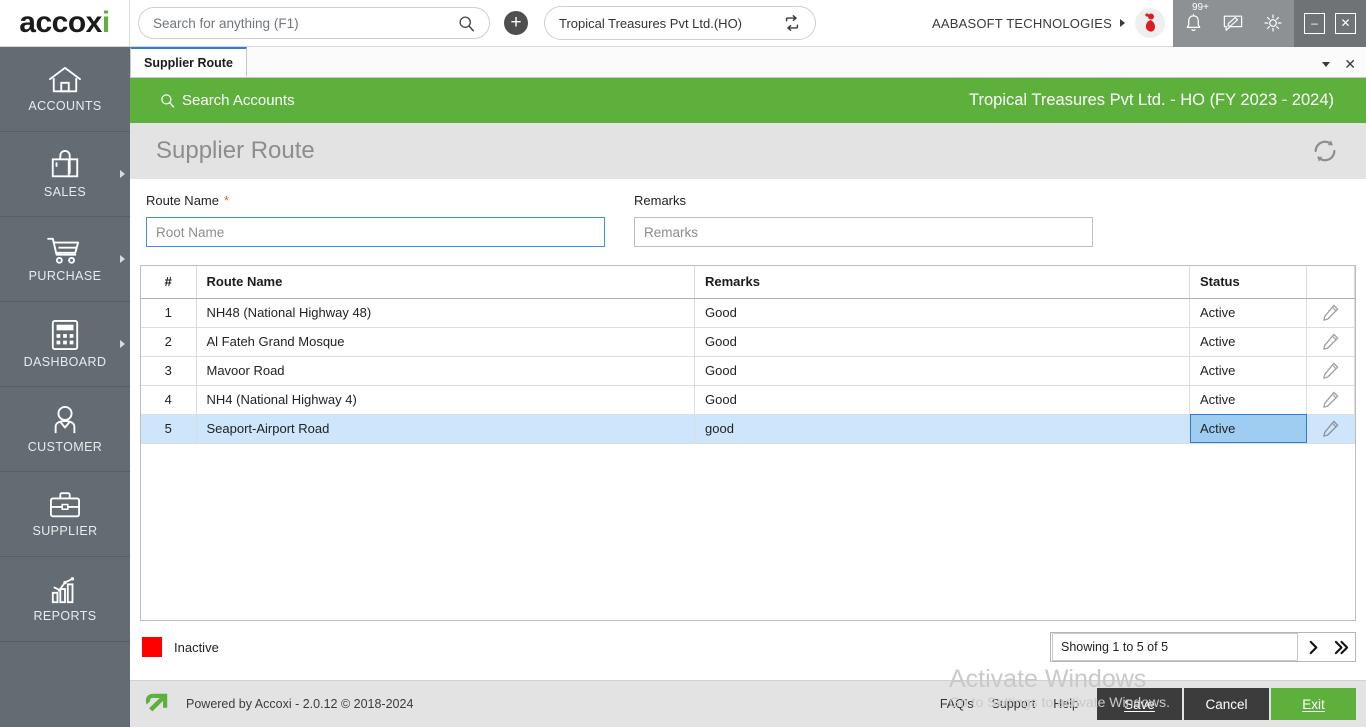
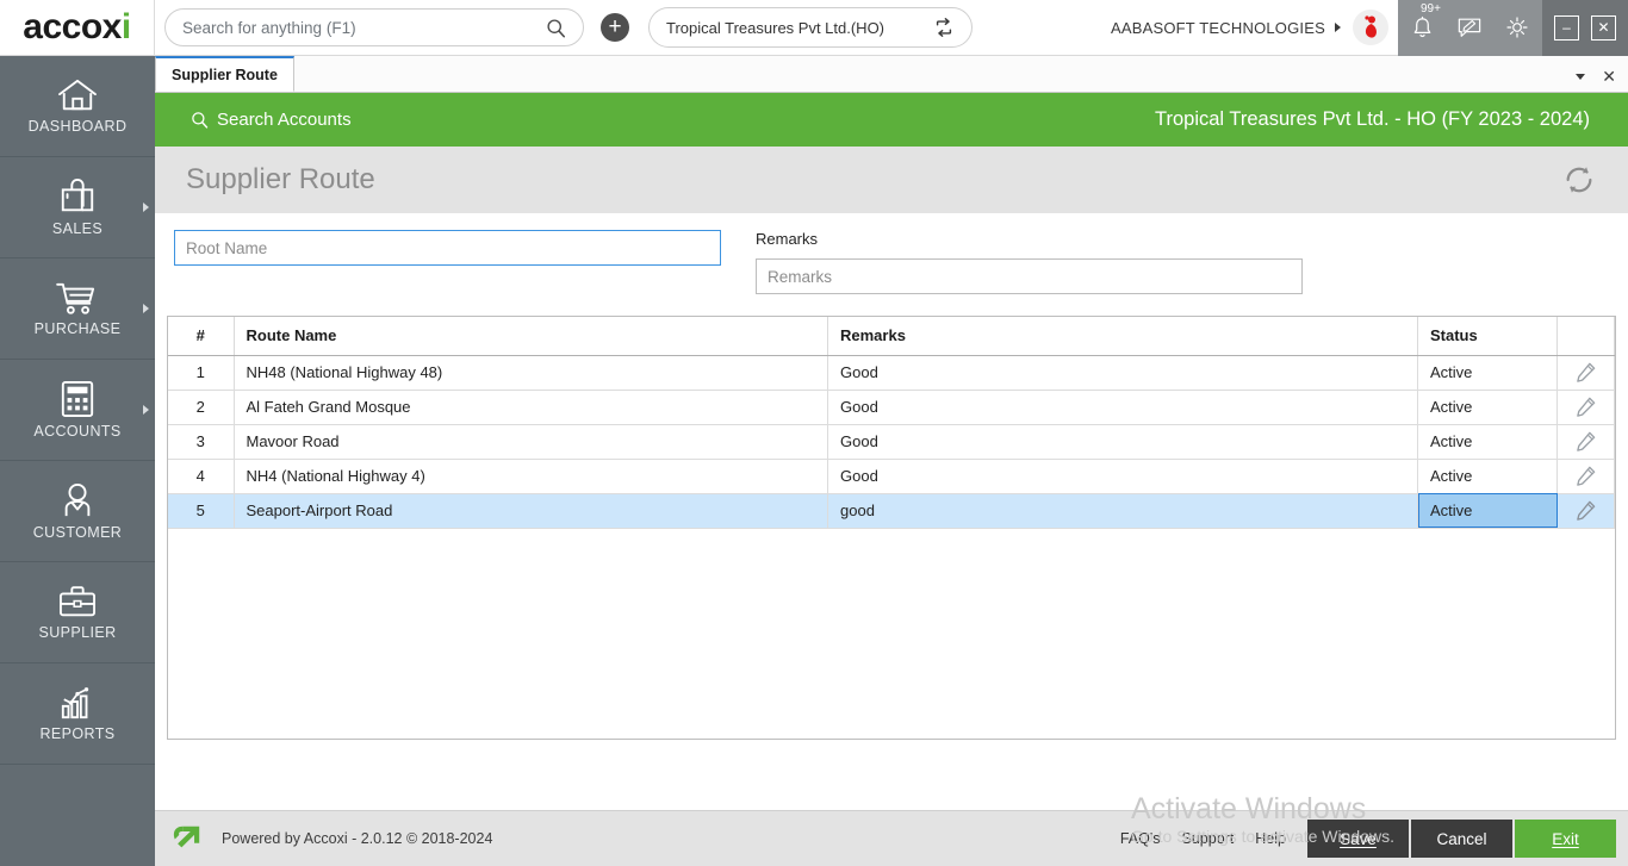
  accox
  i
  Search for anything (F1)
  +
  Tropical Treasures Pvt Ltd.(HO)
  AABASOFT TECHNOLOGIES
  99+
  –
  ✕
- ACCOUNTS
+ DASHBOARD
  SALES
  PURCHASE
- DASHBOARD
+ ACCOUNTS
  CUSTOMER
  SUPPLIER
  REPORTS
  Supplier Route
  ✕
  Search Accounts
  Tropical Treasures Pvt Ltd. - HO (FY 2023 - 2024)
  Supplier Route
- Route Name *
  Root Name
  Remarks
  Remarks
  #	Route Name	Remarks	Status
  1	NH48 (National Highway 48)	Good	Active
  2	Al Fateh Grand Mosque	Good	Active
  3	Mavoor Road	Good	Active
  4	NH4 (National Highway 4)	Good	Active
  5	Seaport-Airport Road	good	Active
- Inactive
- Showing 1 to 5 of 5
  Activate Windows
  Go to Settings to activate Windows.
  Powered by Accoxi - 2.0.12 © 2018-2024
  FAQ's
  Support
  Help
  Save
  Cancel
  Exit
